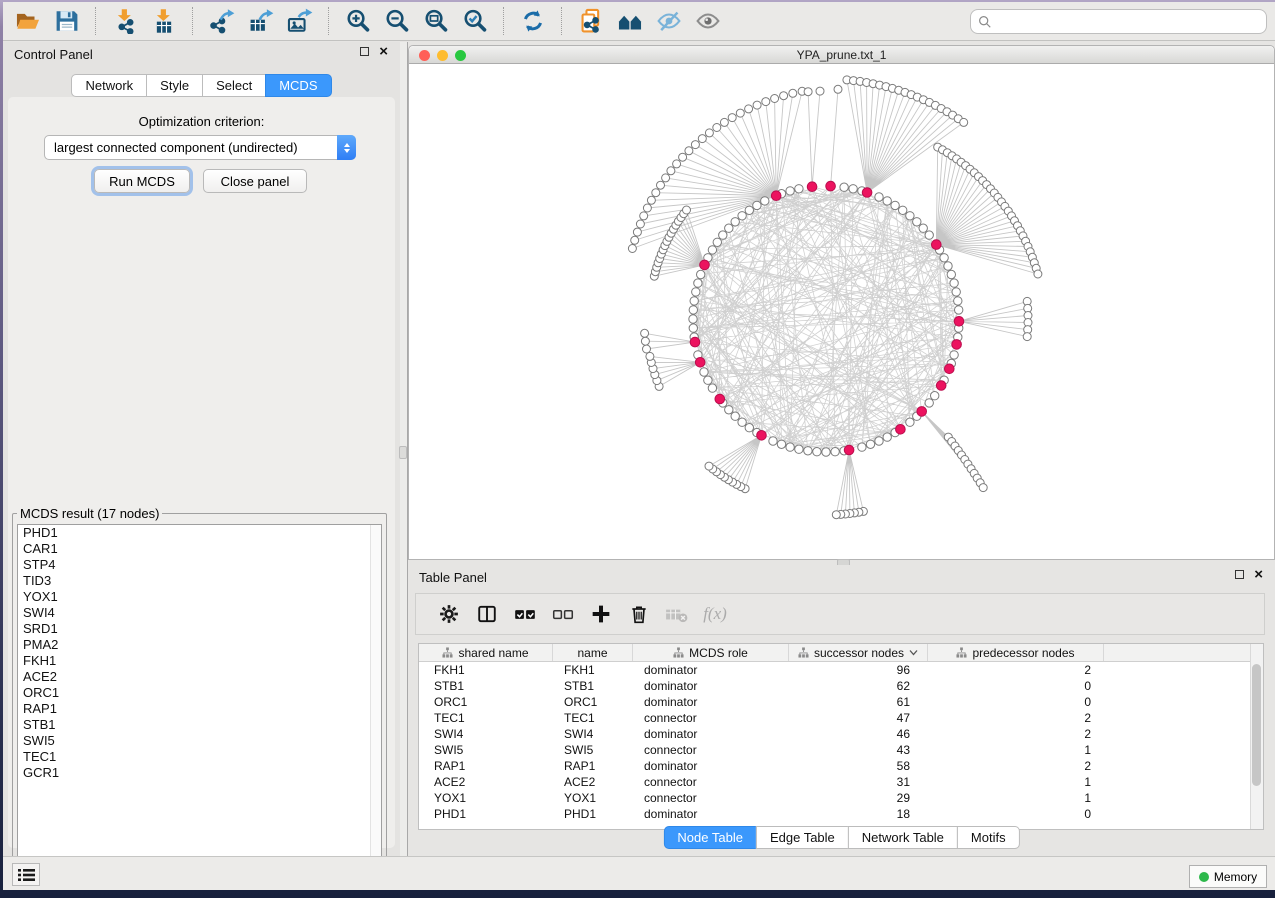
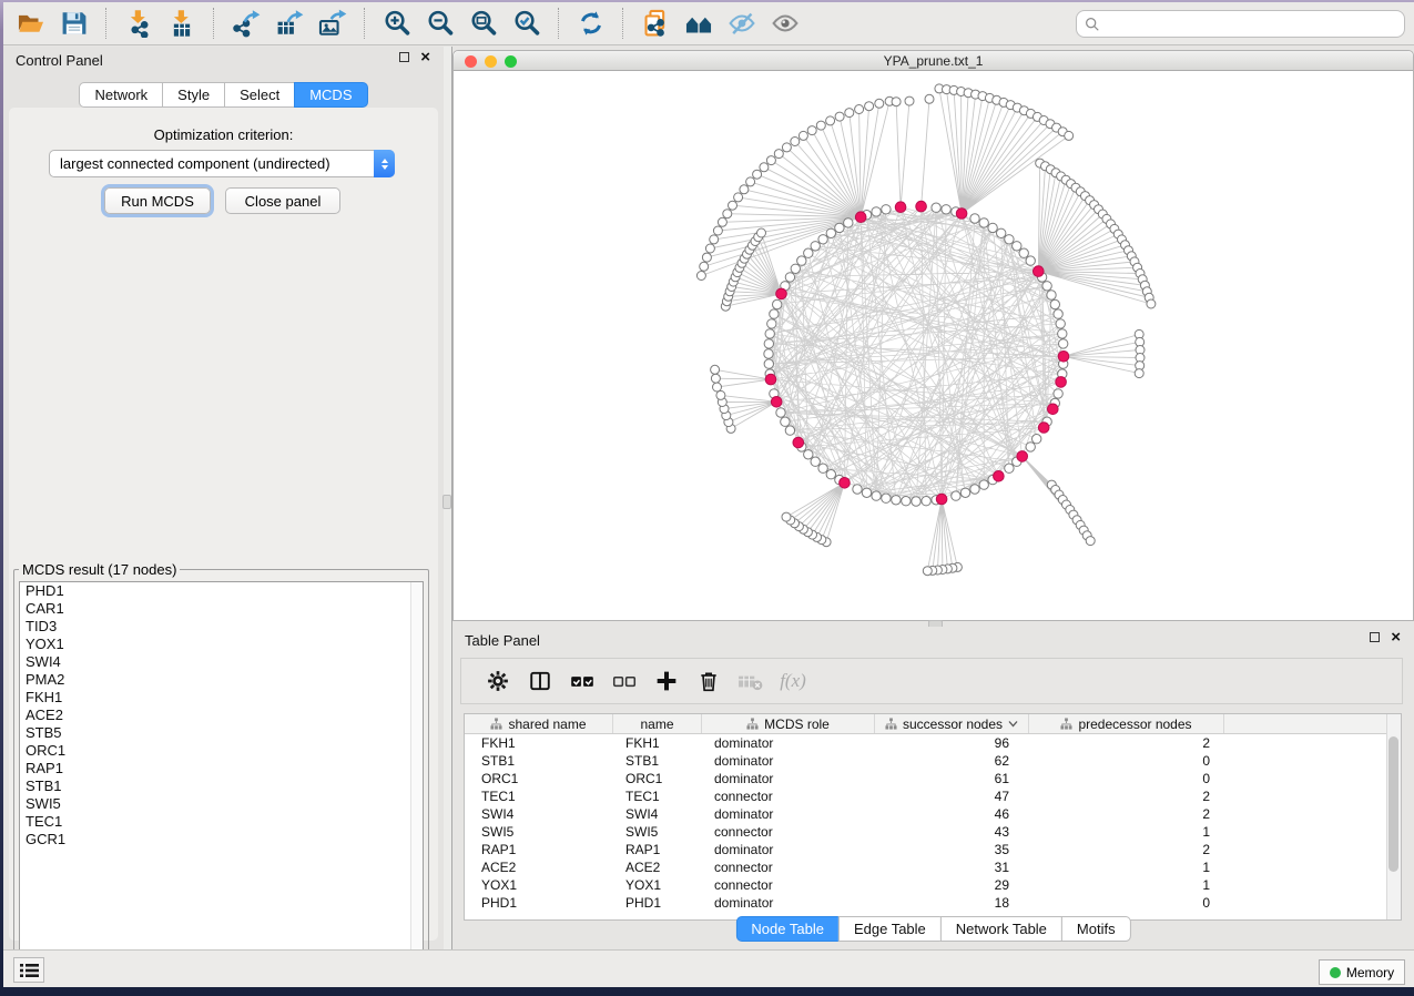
  Control Panel
  ×
  Network
  Style
  Select
  MCDS
  Optimization criterion:
  largest connected component (undirected)
  Run MCDS
  Close panel
  MCDS result (17 nodes)
  PHD1
  CAR1
- STP4
  TID3
  YOX1
  SWI4
- SRD1
  PMA2
  FKH1
  ACE2
+ STB5
  ORC1
  RAP1
  STB1
  SWI5
  TEC1
  GCR1
  YPA_prune.txt_1
  Table Panel
  ×
  f(x)
  shared name
  name
  MCDS role
  successor nodes
  predecessor nodes
  FKH1
  FKH1
  dominator
  96
  2
  STB1
  STB1
  dominator
  62
  0
  ORC1
  ORC1
  dominator
  61
  0
  TEC1
  TEC1
  connector
  47
  2
  SWI4
  SWI4
  dominator
  46
  2
  SWI5
  SWI5
  connector
  43
  1
  RAP1
  RAP1
  dominator
- 58
+ 35
  2
  ACE2
  ACE2
  connector
  31
  1
  YOX1
  YOX1
  connector
  29
  1
  PHD1
  PHD1
  dominator
  18
  0
  Node Table
  Edge Table
  Network Table
  Motifs
  Memory
